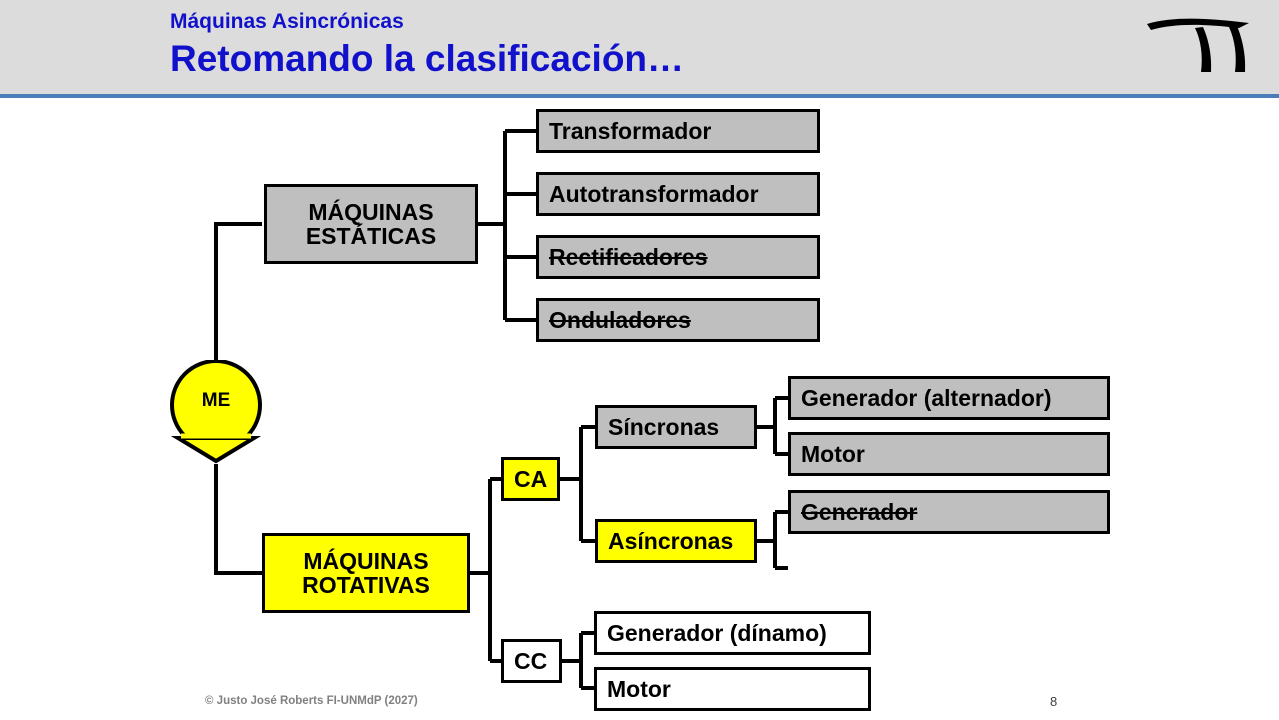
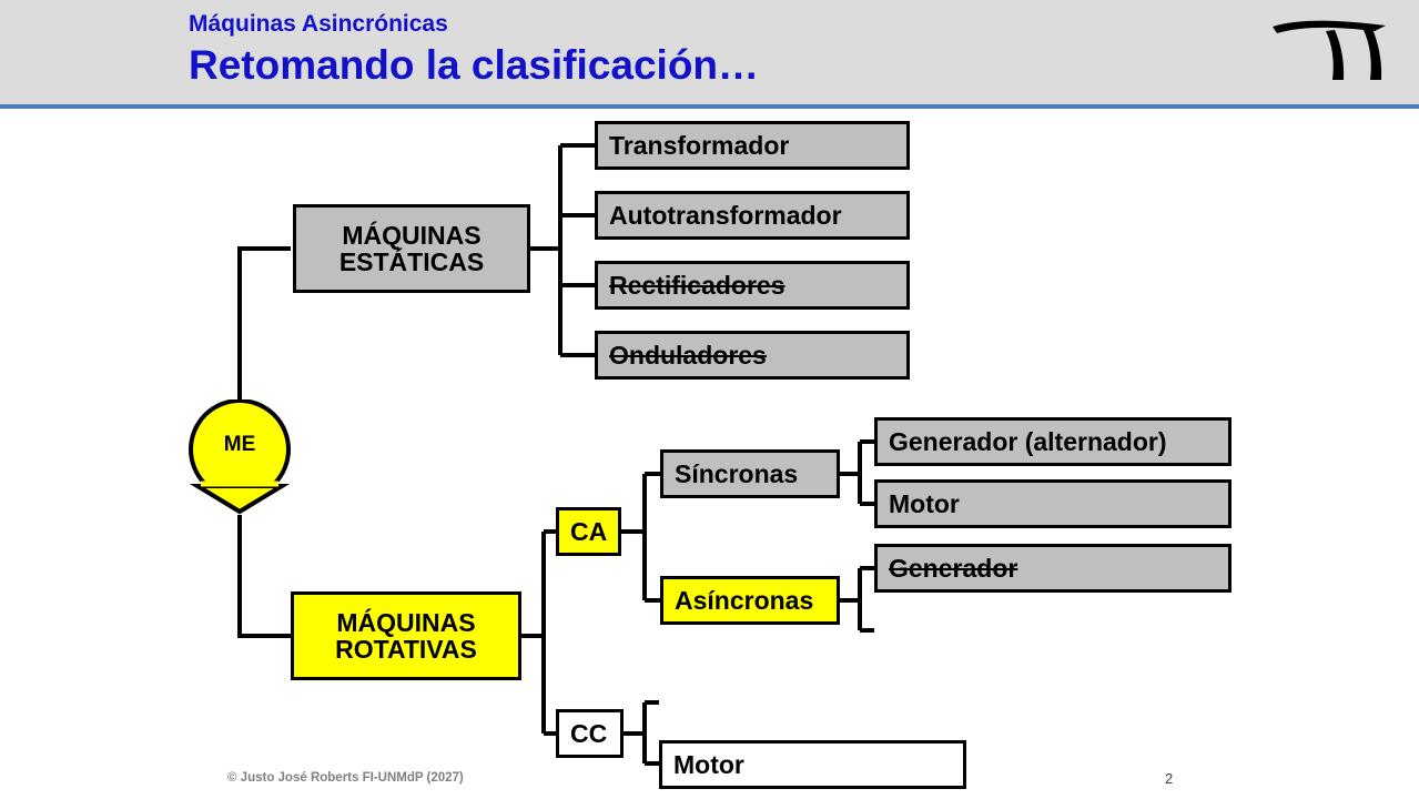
  Máquinas Asincrónicas
  Retomando la clasificación…
  ME
  MÁQUINAS
  ESTÁTICAS
  Transformador
  Autotransformador
  Rectificadores
  Onduladores
  MÁQUINAS
  ROTATIVAS
  CA
  CC
  Síncronas
  Asíncronas
  Generador (alternador)
  Motor
  Generador
- Generador (dínamo)
  Motor
  © Justo José Roberts FI-UNMdP (2027)
- 8
+ 2
